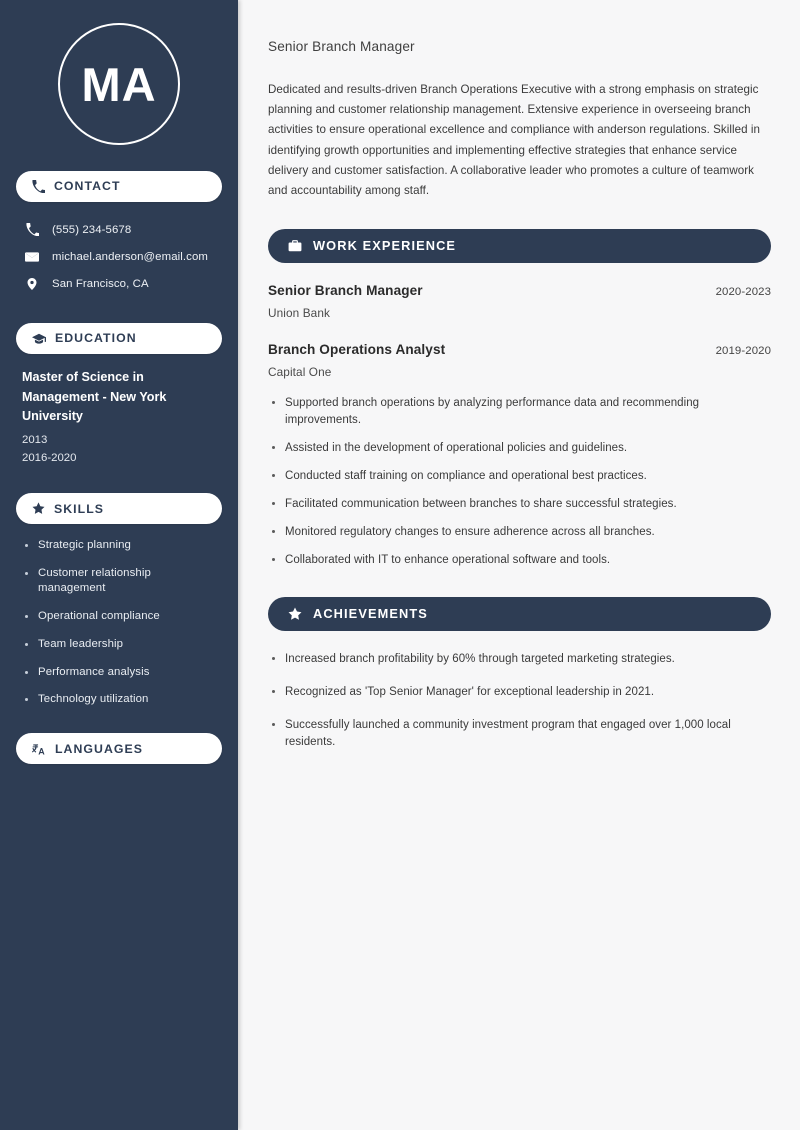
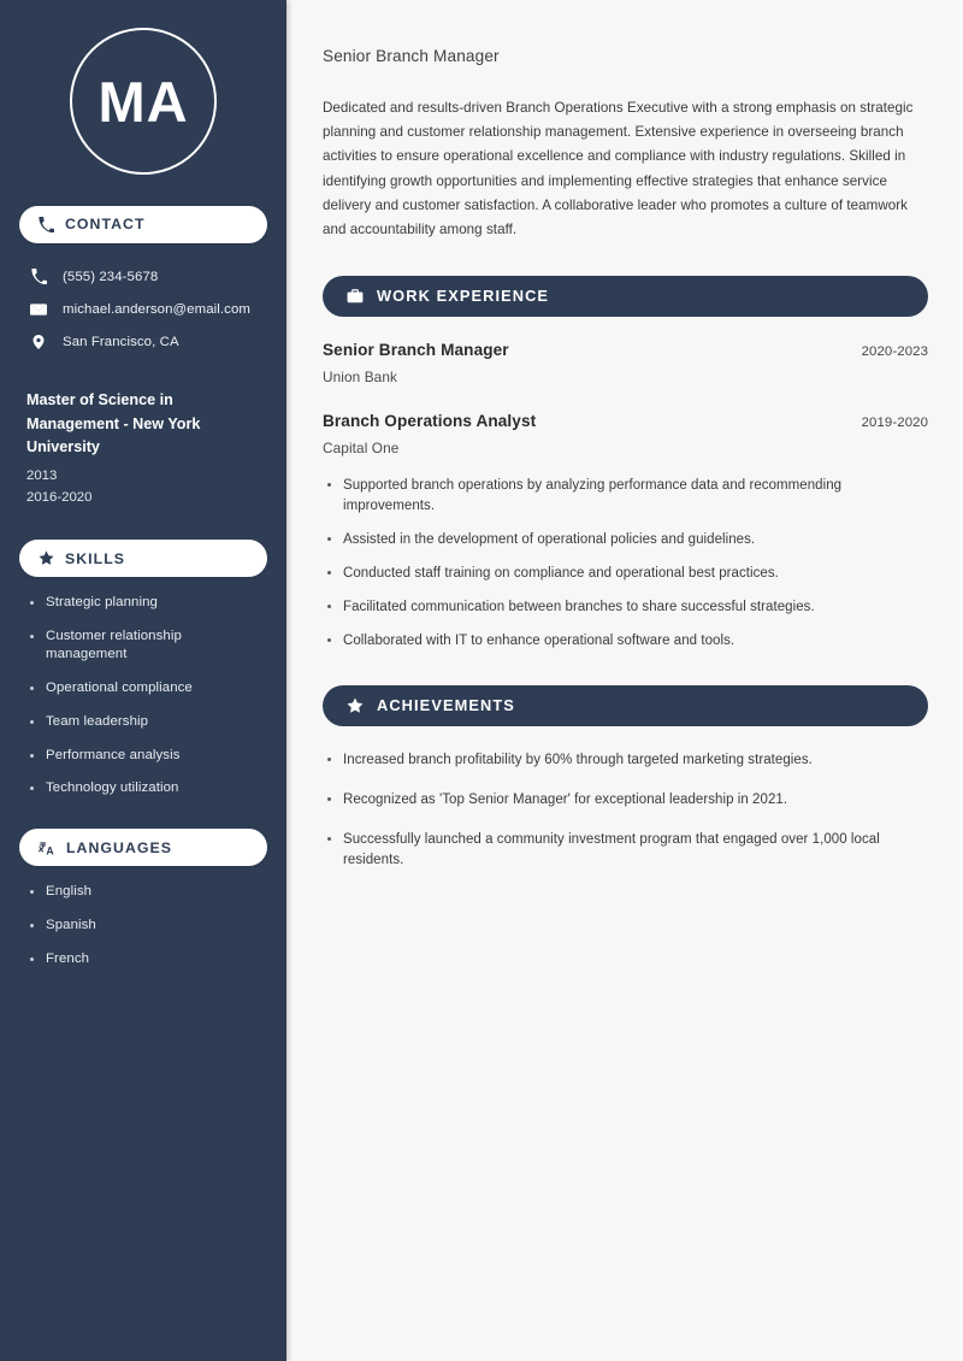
  MA
  CONTACT
  (555) 234-5678
  michael.anderson@email.com
  San Francisco, CA
- EDUCATION
  Master of Science in Management - New York University
  2013
  2016-2020
  SKILLS
  Strategic planning
  Customer relationship management
  Operational compliance
  Team leadership
  Performance analysis
  Technology utilization
  LANGUAGES
+ English
+ Spanish
+ French
  Senior Branch Manager
- Dedicated and results-driven Branch Operations Executive with a strong emphasis on strategic planning and customer relationship management. Extensive experience in overseeing branch activities to ensure operational excellence and compliance with anderson regulations. Skilled in identifying growth opportunities and implementing effective strategies that enhance service delivery and customer satisfaction. A collaborative leader who promotes a culture of teamwork and accountability among staff.
+ Dedicated and results-driven Branch Operations Executive with a strong emphasis on strategic planning and customer relationship management. Extensive experience in overseeing branch activities to ensure operational excellence and compliance with industry regulations. Skilled in identifying growth opportunities and implementing effective strategies that enhance service delivery and customer satisfaction. A collaborative leader who promotes a culture of teamwork and accountability among staff.
  WORK EXPERIENCE
  Senior Branch Manager
  2020-2023
  Union Bank
  Branch Operations Analyst
  2019-2020
  Capital One
  Supported branch operations by analyzing performance data and recommending improvements.
  Assisted in the development of operational policies and guidelines.
  Conducted staff training on compliance and operational best practices.
  Facilitated communication between branches to share successful strategies.
- Monitored regulatory changes to ensure adherence across all branches.
  Collaborated with IT to enhance operational software and tools.
  ACHIEVEMENTS
  Increased branch profitability by 60% through targeted marketing strategies.
  Recognized as 'Top Senior Manager' for exceptional leadership in 2021.
  Successfully launched a community investment program that engaged over 1,000 local residents.
